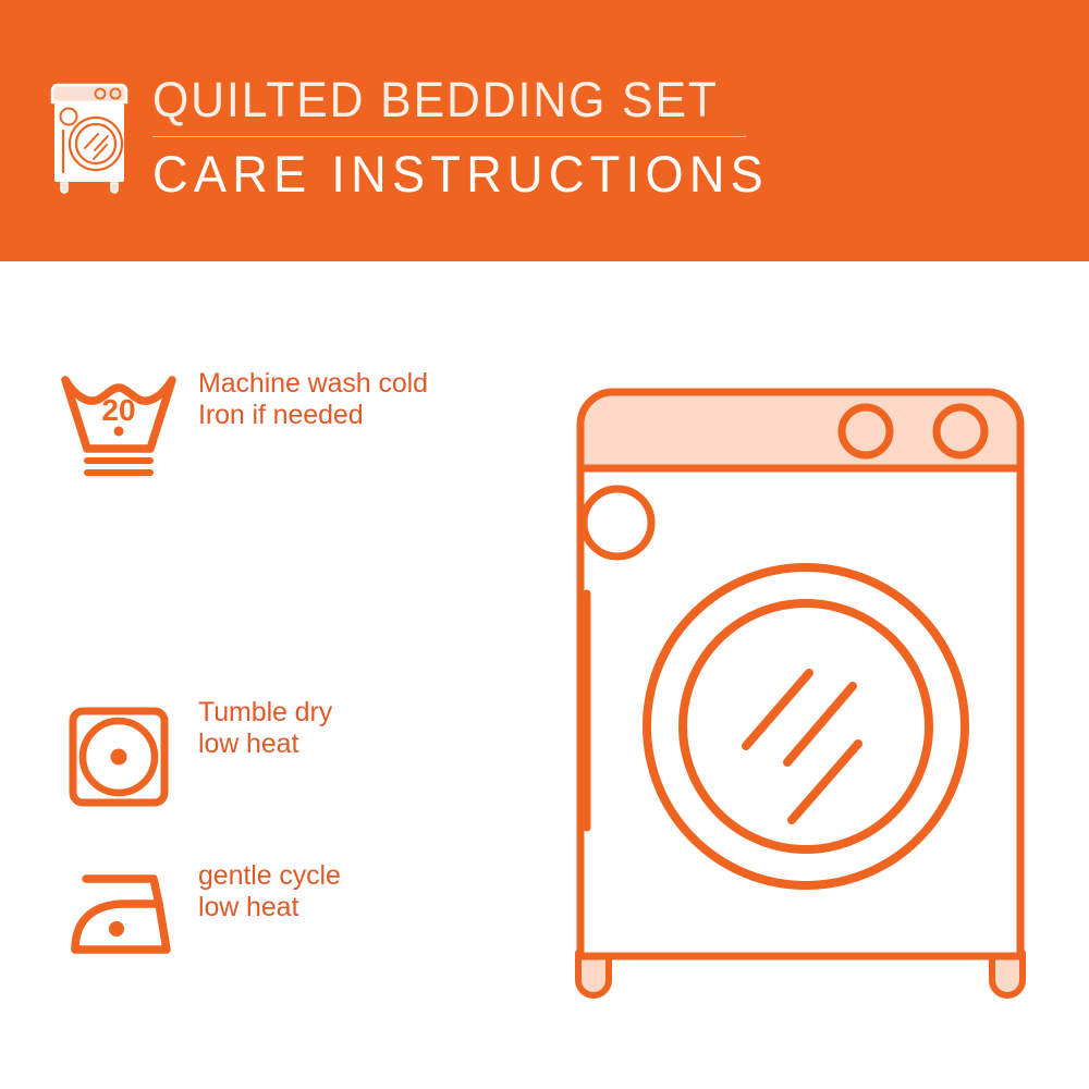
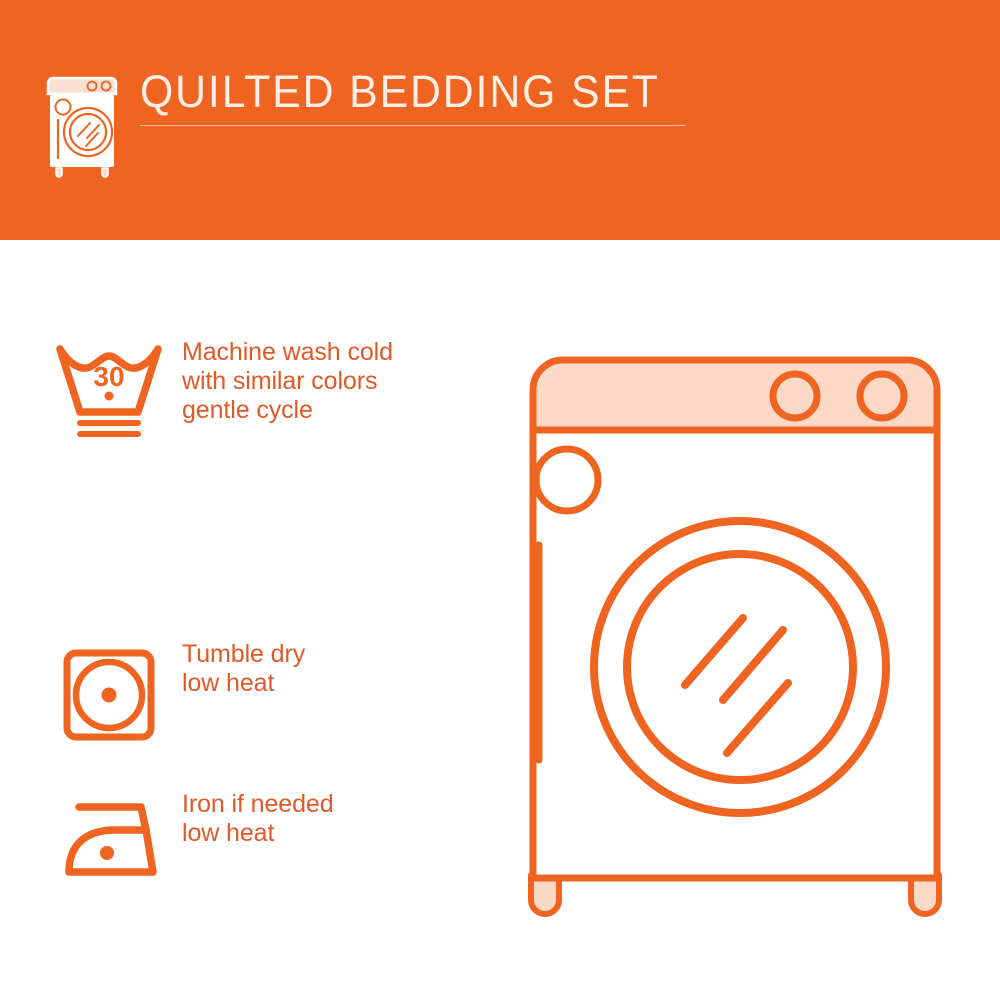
  QUILTED BEDDING SET
- CARE INSTRUCTIONS
- 20
+ 30
  Machine wash cold
+ with similar colors
- Iron if needed
+ gentle cycle
  Tumble dry
  low heat
- gentle cycle
+ Iron if needed
  low heat
